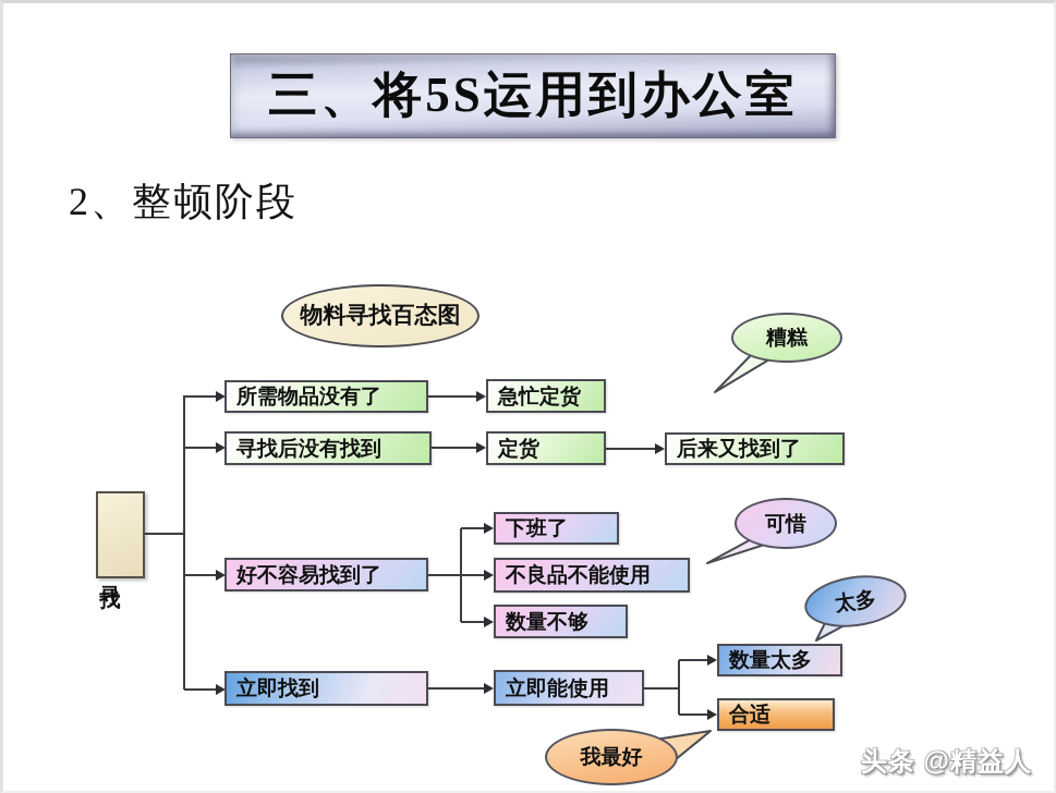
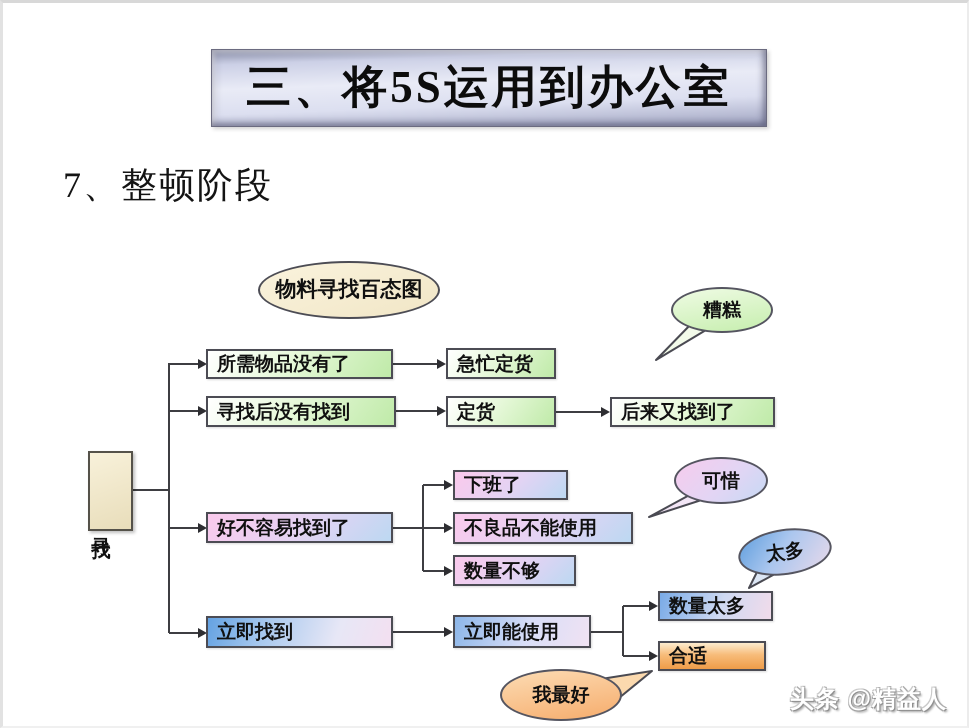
  三、将5S运用到办公室
- 2、整顿阶段
+ 7、整顿阶段
  物料寻找百态图
  所需物品没有了
  急忙定货
  寻找后没有找到
  定货
  后来又找到了
  好不容易找到了
  下班了
  不良品不能使用
  数量不够
  立即找到
  立即能使用
  数量太多
  合适
  糟糕
  可惜
  我最好
  头条 @精益人
